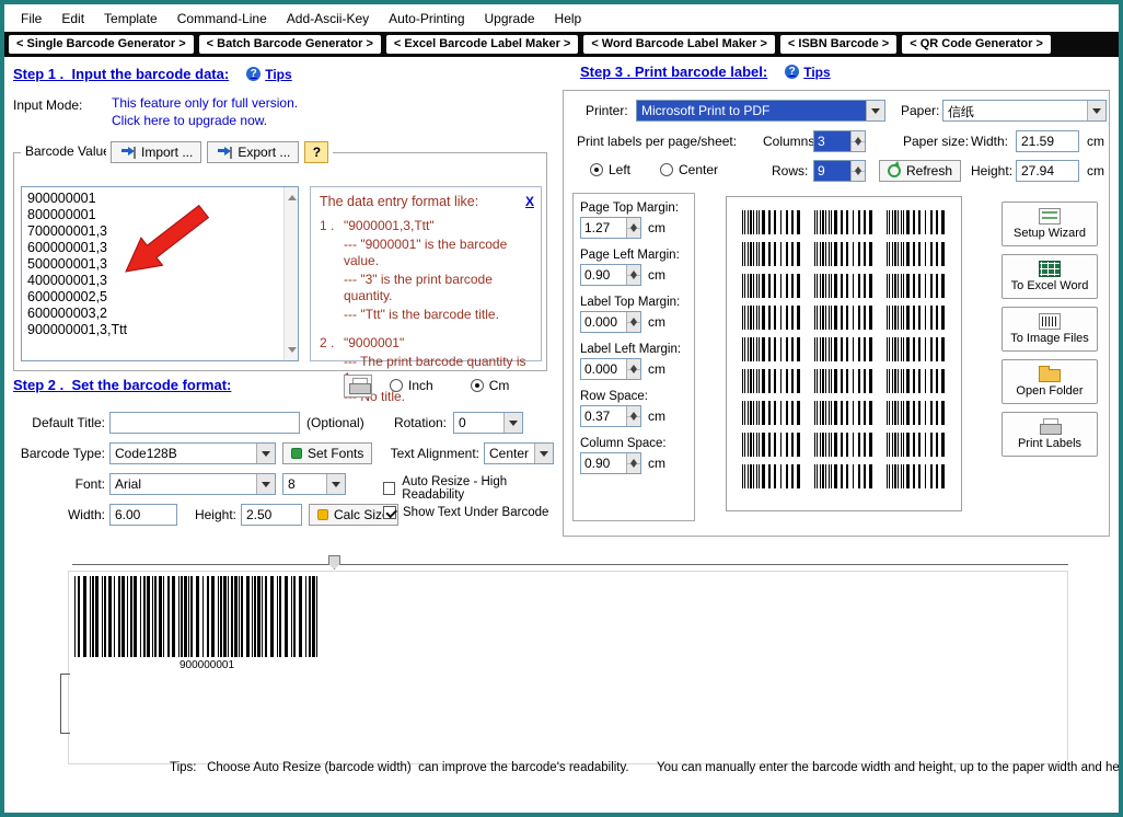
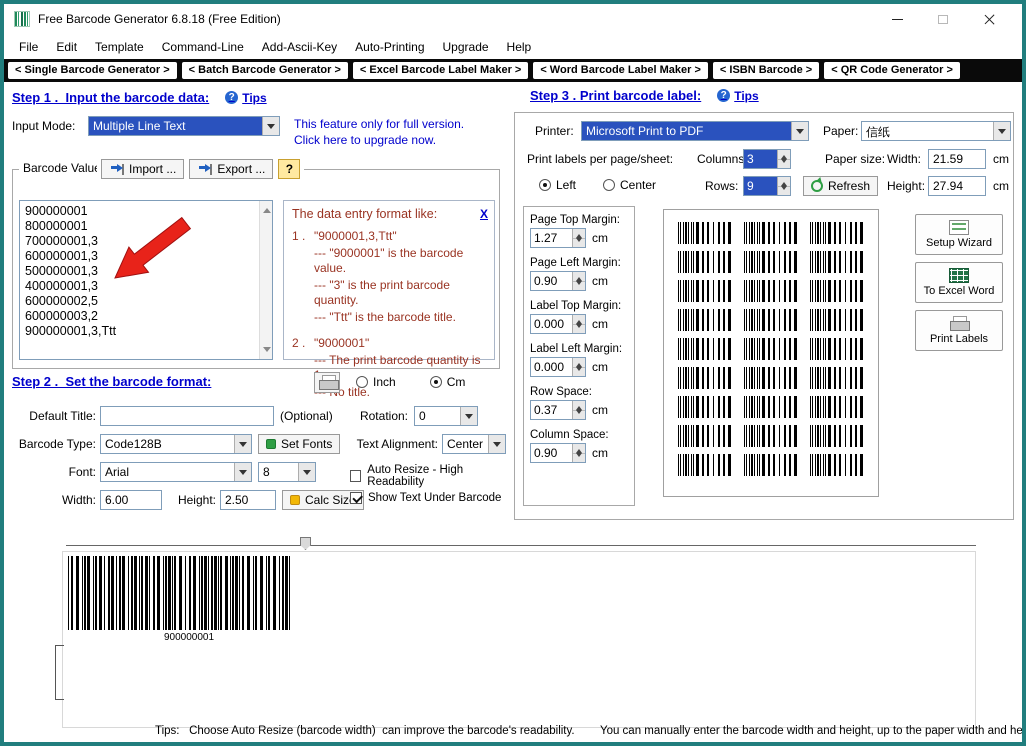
+ Free Barcode Generator 6.8.18 (Free Edition)
  File
  Edit
  Template
  Command-Line
  Add-Ascii-Key
  Auto-Printing
  Upgrade
  Help
  < Single Barcode Generator >
  < Batch Barcode Generator >
  < Excel Barcode Label Maker >
  < Word Barcode Label Maker >
  < ISBN Barcode >
  < QR Code Generator >
  Step 1 . Input the barcode data:
  Tips
  Input Mode:
+ Multiple Line Text
  This feature only for full version.
  Click here to upgrade now.
  Barcode Valu
  Import ...
  Export ...
  ?
  900000001
  800000001
  700000001,3
  600000001,3
  500000001,3
  400000001,3
  600000002,5
  600000003,2
  900000001,3,Ttt
  The data entry format like:
  X
  1 .
  "9000001,3,Ttt"
  --- "9000001" is the barcode value.
  --- "3" is the print barcode quantity.
  --- "Ttt" is the barcode title.
  2 .
  "9000001"
  --- The print barcode quantity is
  Step 2 . Set the barcode format:
  Inch
  Cm
  Default Title:
  (Optional)
  Rotation:
  0
  Barcode Type:
  Code128B
  Set Fonts
  Text Alignment:
  Center
  Font:
  Arial
  8
  Auto Resize - High Readability
  Width:
  6.00
  Height:
  2.50
  Calc Siz
  Show Text Under Barcode
  Step 3 . Print barcode label:
  Tips
  Printer:
  Microsoft Print to PDF
  Paper:
  信纸
  Print labels per page/sheet:
  Columns
  3
  Paper size:
  Width:
  21.59
  cm
  Left
  Center
  Rows:
  9
  Refresh
  Height:
  27.94
  cm
  Page Top Margin:
  1.27
  cm
  Page Left Margin:
  0.90
  cm
  Label Top Margin:
  0.000
  cm
  Label Left Margin:
  0.000
  cm
  Row Space:
  0.37
  cm
  Column Space:
  0.90
  cm
  Setup Wizard
  To Excel Word
- To Image Files
- Open Folder
  Print Labels
  900000001
  Tips: Choose Auto Resize (barcode width) can improve the barcode's readability. You can manually enter the barcode width and height, up to the paper width and he
